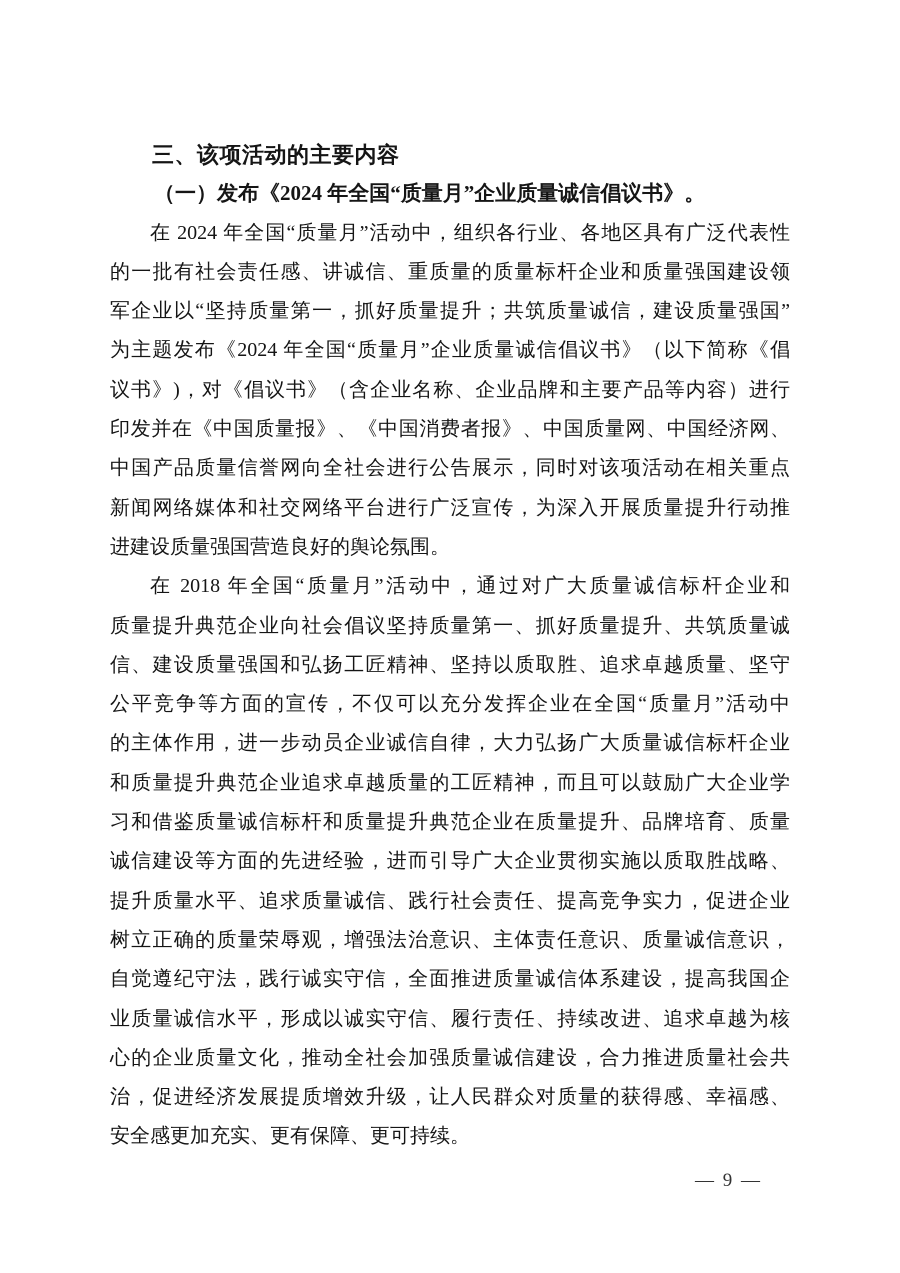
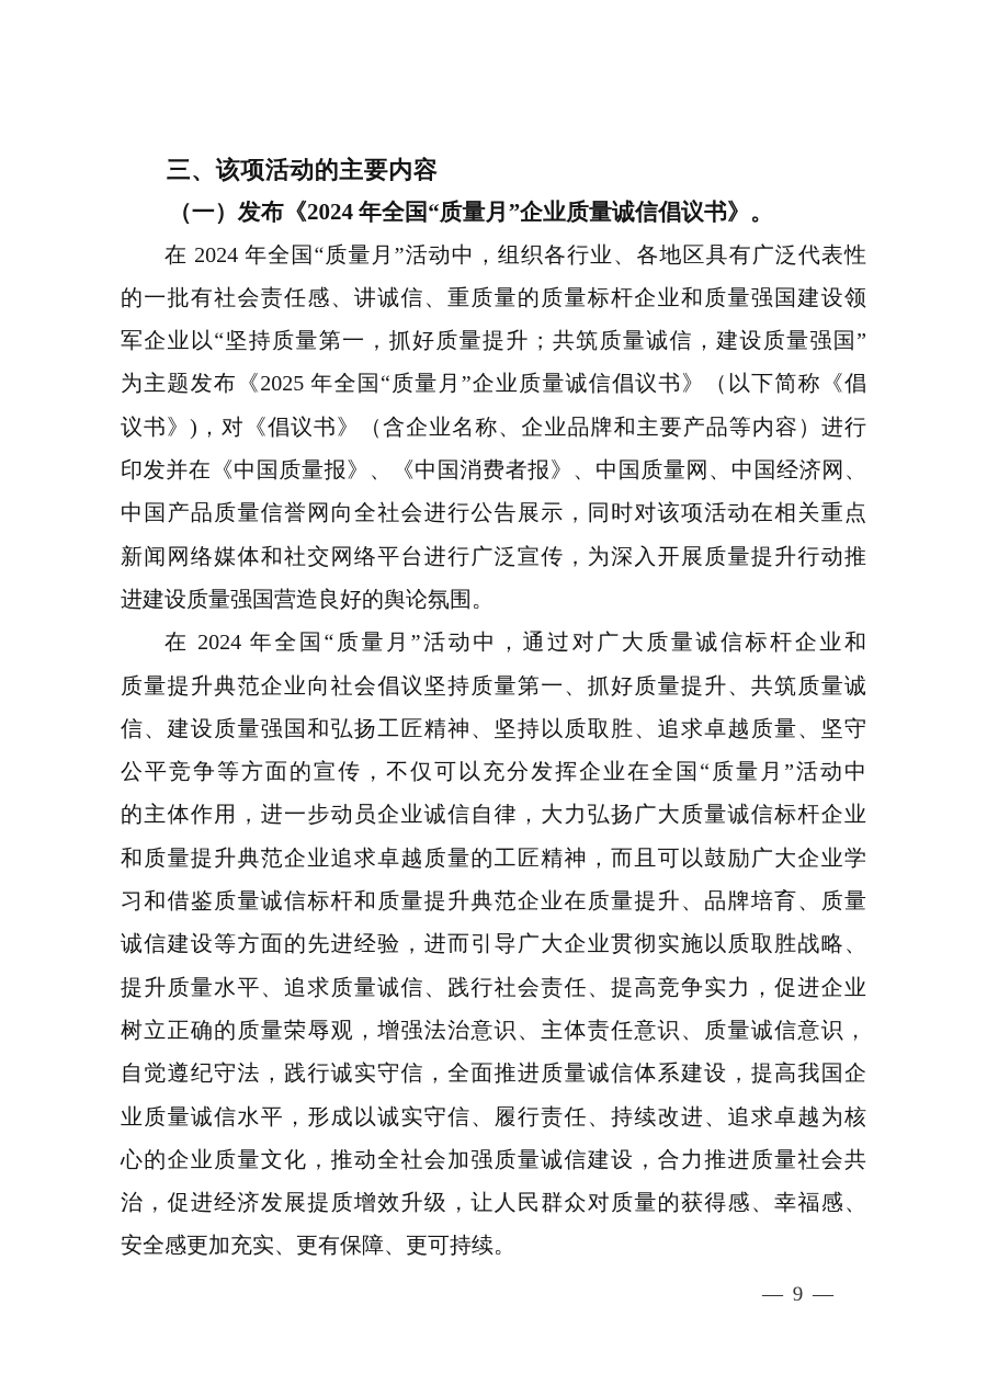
  三、该项活动的主要内容
  （一）发布《2024 年全国“质量月”企业质量诚信倡议书》。
  在 2024 年全国“质量月”活动中，组织各行业、各地区具有广泛代表性
  的一批有社会责任感、讲诚信、重质量的质量标杆企业和质量强国建设领
  军企业以“坚持质量第一，抓好质量提升；共筑质量诚信，建设质量强国”
- 为主题发布《2024 年全国“质量月”企业质量诚信倡议书》（以下简称《倡
+ 为主题发布《2025 年全国“质量月”企业质量诚信倡议书》（以下简称《倡
  议书》)，对《倡议书》（含企业名称、企业品牌和主要产品等内容）进行
  印发并在《中国质量报》、《中国消费者报》、中国质量网、中国经济网、
  中国产品质量信誉网向全社会进行公告展示，同时对该项活动在相关重点
  新闻网络媒体和社交网络平台进行广泛宣传，为深入开展质量提升行动推
  进建设质量强国营造良好的舆论氛围。
- 在 2018 年全国“质量月”活动中，通过对广大质量诚信标杆企业和
+ 在 2024 年全国“质量月”活动中，通过对广大质量诚信标杆企业和
  质量提升典范企业向社会倡议坚持质量第一、抓好质量提升、共筑质量诚
  信、建设质量强国和弘扬工匠精神、坚持以质取胜、追求卓越质量、坚守
  公平竞争等方面的宣传，不仅可以充分发挥企业在全国“质量月”活动中
  的主体作用，进一步动员企业诚信自律，大力弘扬广大质量诚信标杆企业
  和质量提升典范企业追求卓越质量的工匠精神，而且可以鼓励广大企业学
  习和借鉴质量诚信标杆和质量提升典范企业在质量提升、品牌培育、质量
  诚信建设等方面的先进经验，进而引导广大企业贯彻实施以质取胜战略、
  提升质量水平、追求质量诚信、践行社会责任、提高竞争实力，促进企业
  树立正确的质量荣辱观，增强法治意识、主体责任意识、质量诚信意识，
  自觉遵纪守法，践行诚实守信，全面推进质量诚信体系建设，提高我国企
  业质量诚信水平，形成以诚实守信、履行责任、持续改进、追求卓越为核
  心的企业质量文化，推动全社会加强质量诚信建设，合力推进质量社会共
  治，促进经济发展提质增效升级，让人民群众对质量的获得感、幸福感、
  安全感更加充实、更有保障、更可持续。
  — 9 —
